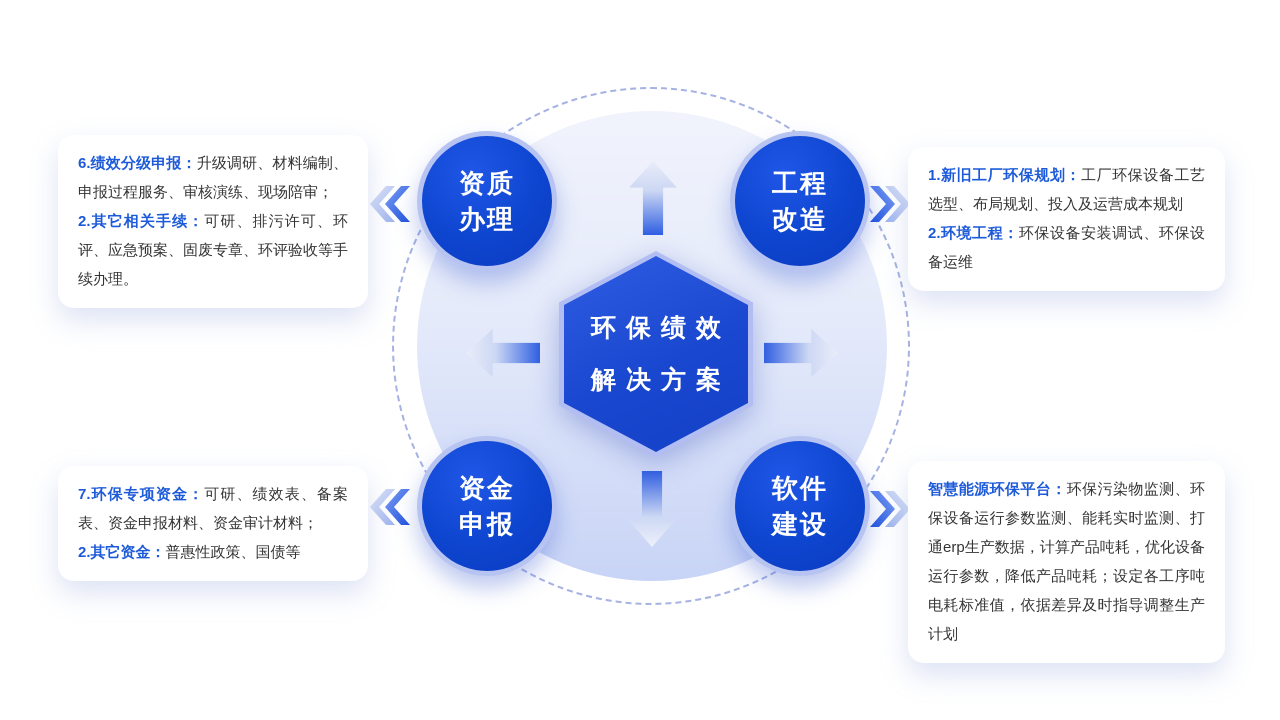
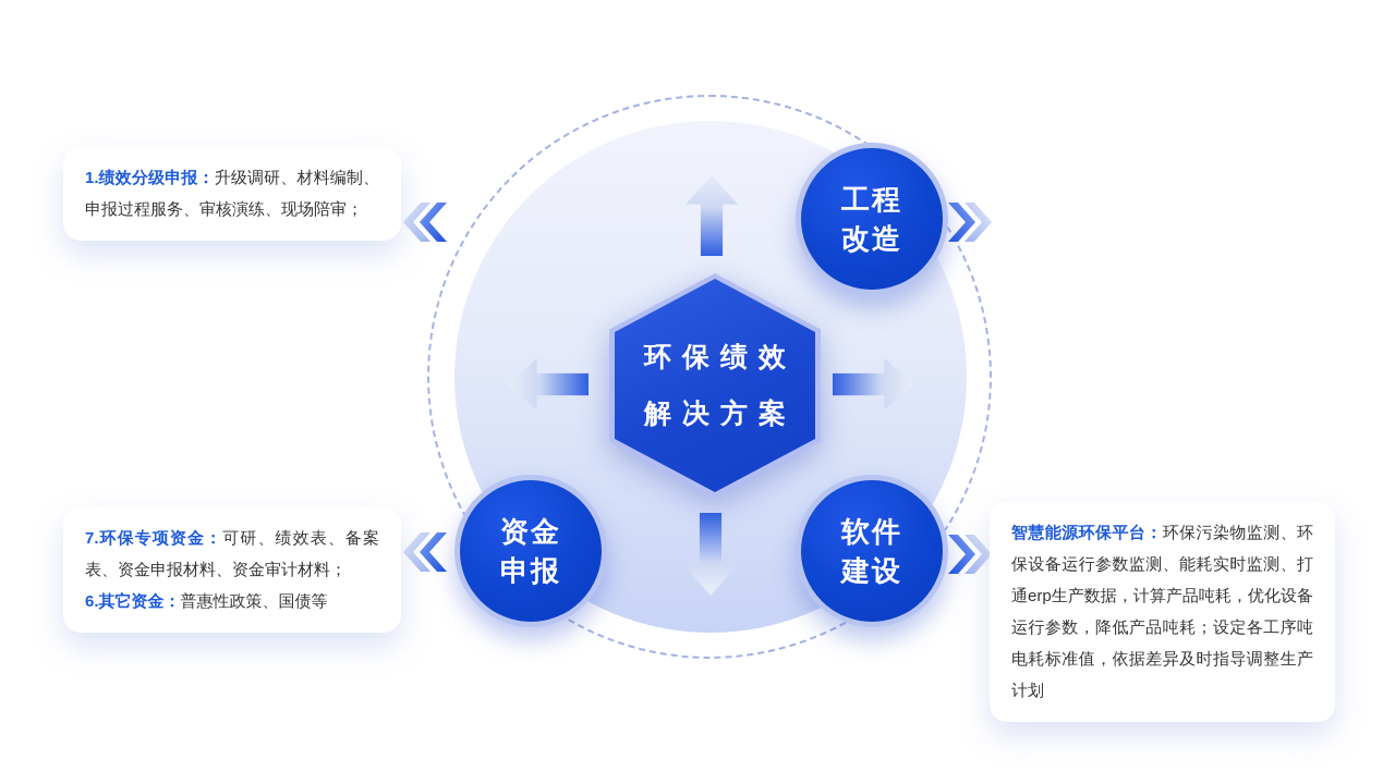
  环保绩效
  解决方案
- 资质
- 办理
  工程
  改造
  资金
  申报
  软件
  建设
- 6.绩效分级申报：升级调研、材料编制、申报过程服务、审核演练、现场陪审；
+ 1.绩效分级申报：升级调研、材料编制、申报过程服务、审核演练、现场陪审；
- 2.其它相关手续：可研、排污许可、环评、应急预案、固废专章、环评验收等手续办理。
- 1.新旧工厂环保规划：工厂环保设备工艺选型、布局规划、投入及运营成本规划
- 2.环境工程：环保设备安装调试、环保设备运维
  7.环保专项资金：可研、绩效表、备案表、资金申报材料、资金审计材料；
- 2.其它资金：普惠性政策、国债等
+ 6.其它资金：普惠性政策、国债等
  智慧能源环保平台：环保污染物监测、环保设备运行参数监测、能耗实时监测、打通erp生产数据，计算产品吨耗，优化设备运行参数，降低产品吨耗；设定各工序吨电耗标准值，依据差异及时指导调整生产计划
